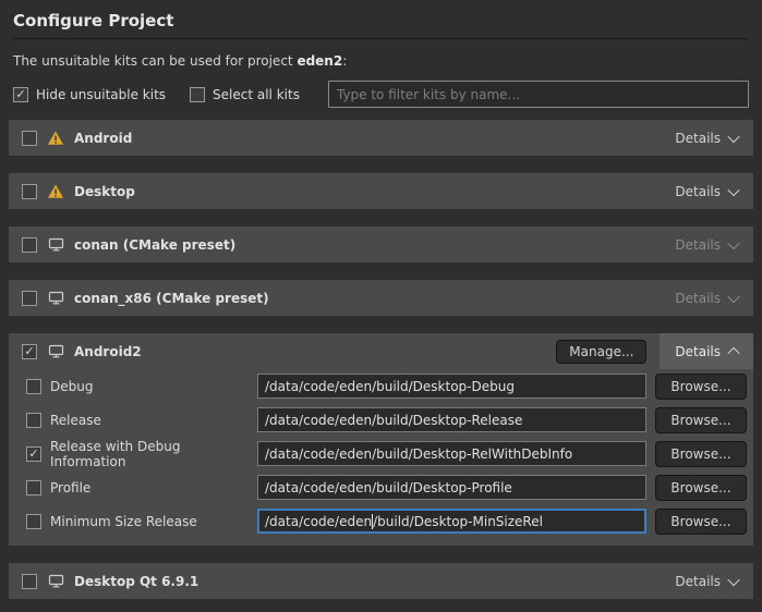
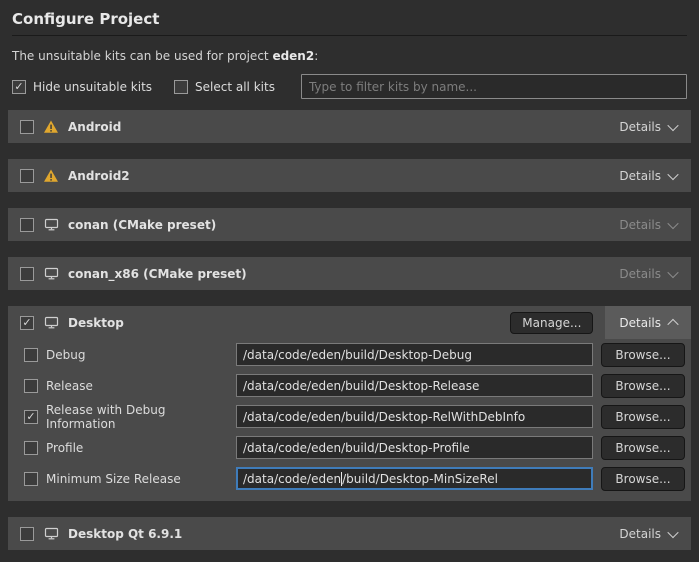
  Configure Project
  The unsuitable kits can be used for project eden2:
  Hide unsuitable kits
  Select all kits
  Type to filter kits by name...
  Android
  Details
- Desktop
+ Android2
  Details
  conan (CMake preset)
  Details
  conan_x86 (CMake preset)
  Details
- Android2
+ Desktop
  Manage...
  Details
  Debug
  /data/code/eden/build/Desktop-Debug
  Browse...
  Release
  /data/code/eden/build/Desktop-Release
  Browse...
  Release with Debug Information
  /data/code/eden/build/Desktop-RelWithDebInfo
  Browse...
  Profile
  /data/code/eden/build/Desktop-Profile
  Browse...
  Minimum Size Release
  /data/code/eden
  /build/Desktop-MinSizeRel
  Browse...
  Desktop Qt 6.9.1
  Details
